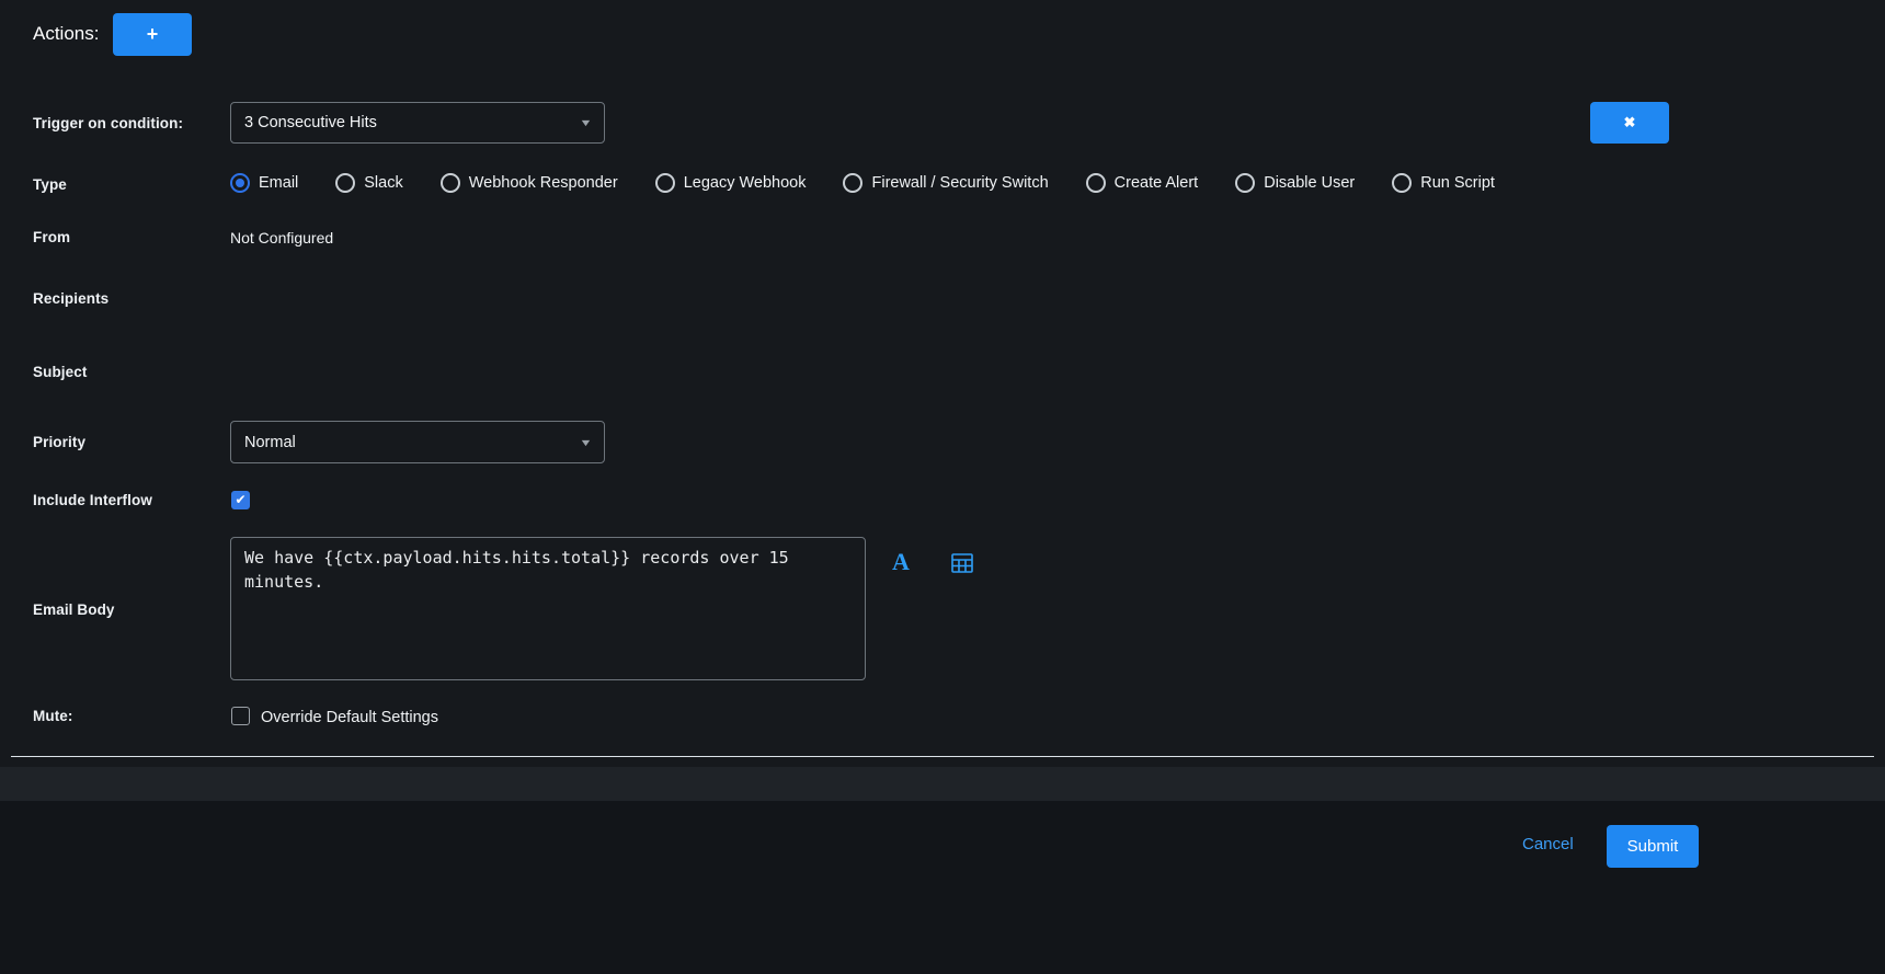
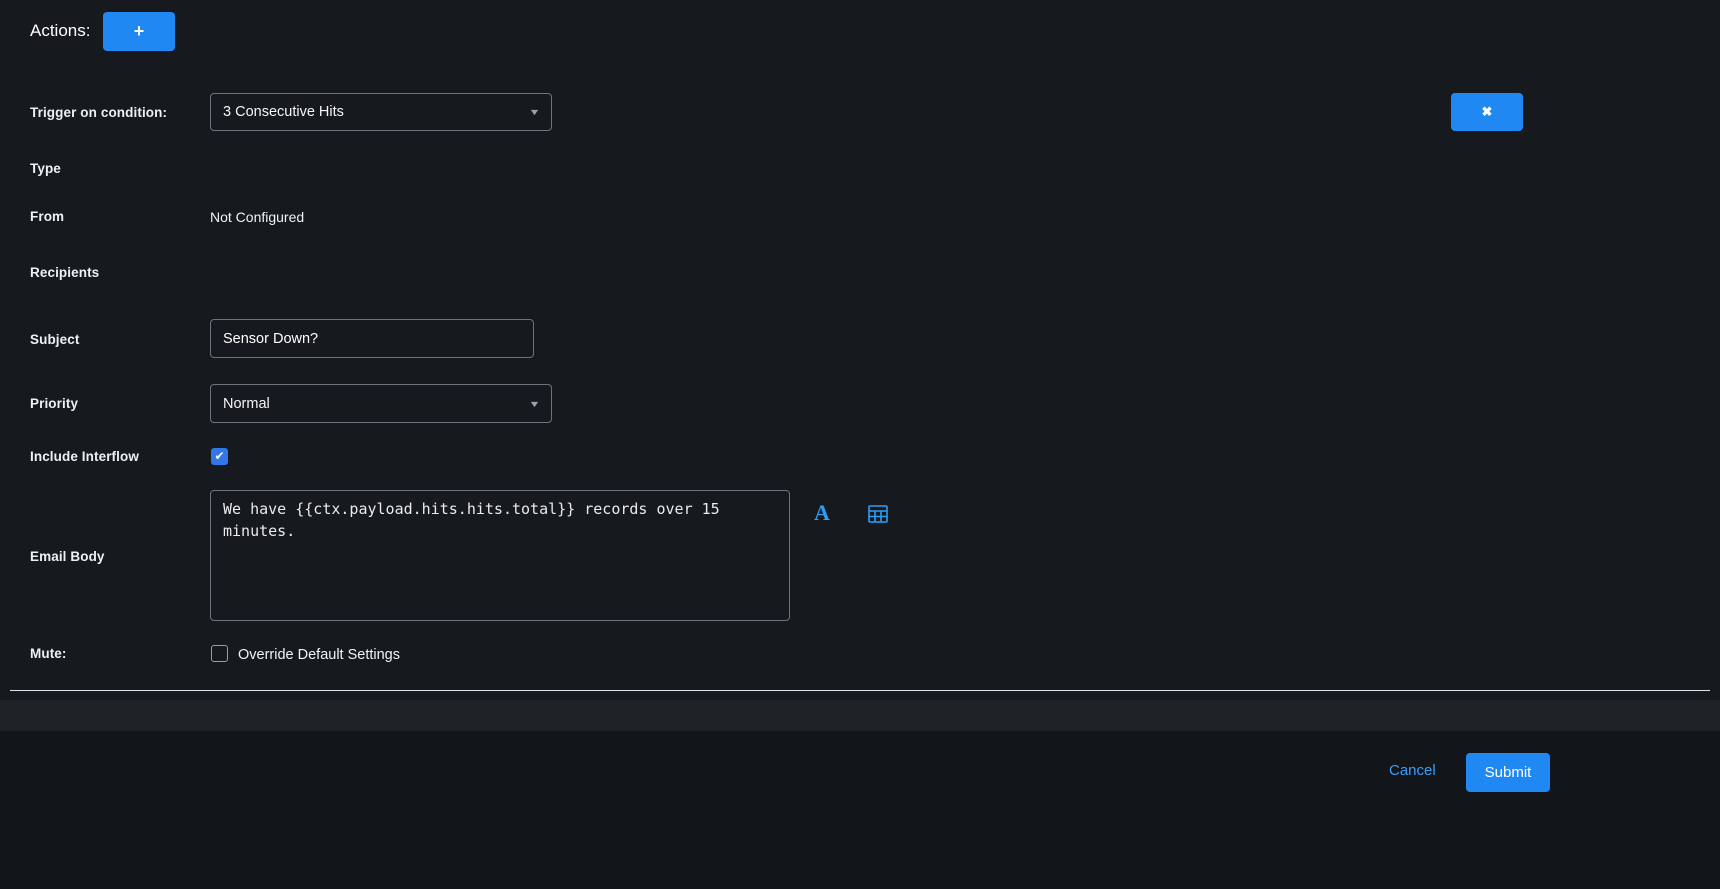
  Actions:
  +
  Trigger on condition:
  3 Consecutive Hits
  ▼
  ✖
  Type
- Email
- Slack
- Webhook Responder
- Legacy Webhook
- Firewall / Security Switch
- Create Alert
- Disable User
- Run Script
  From
  Not Configured
  Recipients
  Subject
+ Sensor Down?
  Priority
  Normal
  ▼
  Include Interflow
  Email Body
  A
  Mute:
  Override Default Settings
  Cancel
  Submit
